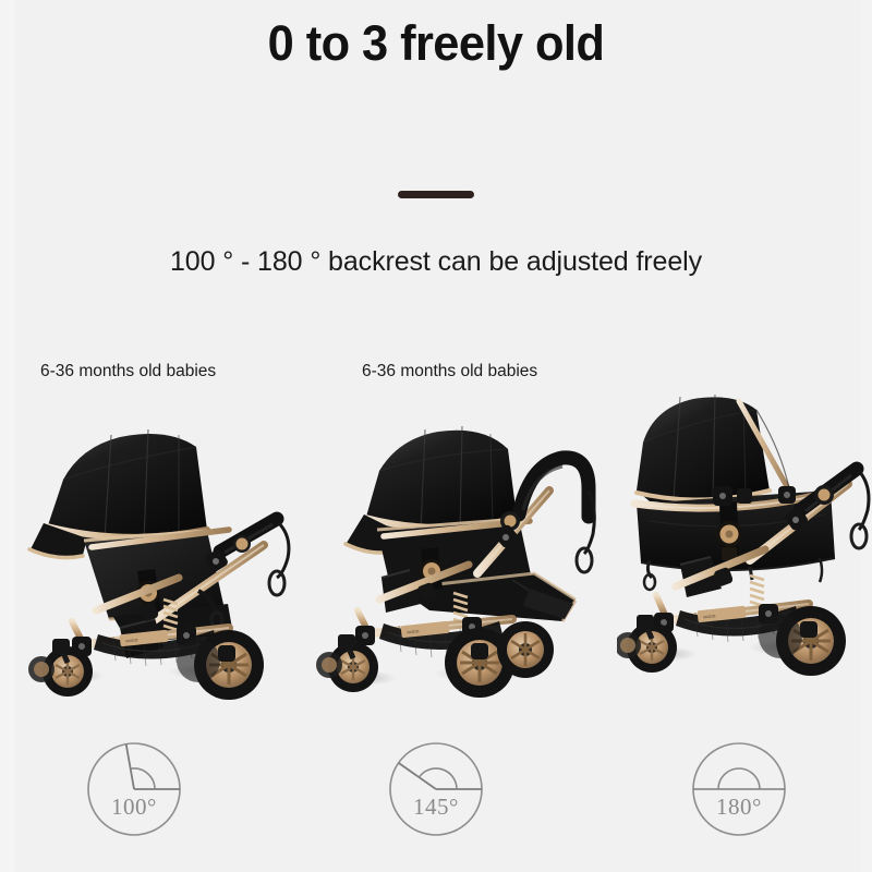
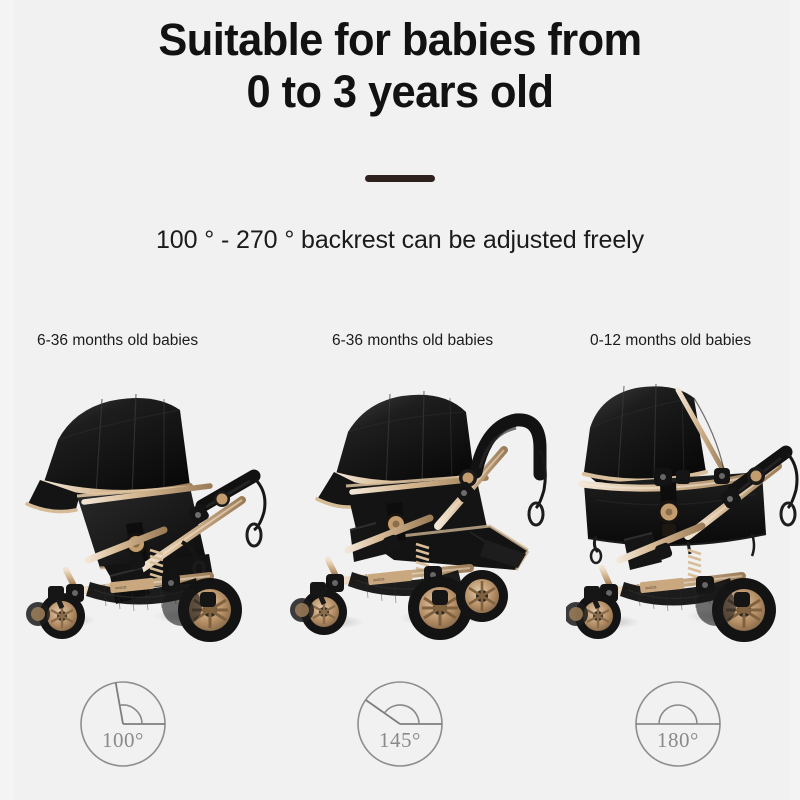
+ Suitable for babies from
- 0 to 3 freely old
+ 0 to 3 years old
- 100 ° - 180 ° backrest can be adjusted freely
+ 100 ° - 270 ° backrest can be adjusted freely
  6-36 months old babies
  6-36 months old babies
+ 0-12 months old babies
  100°
  145°
  180°
